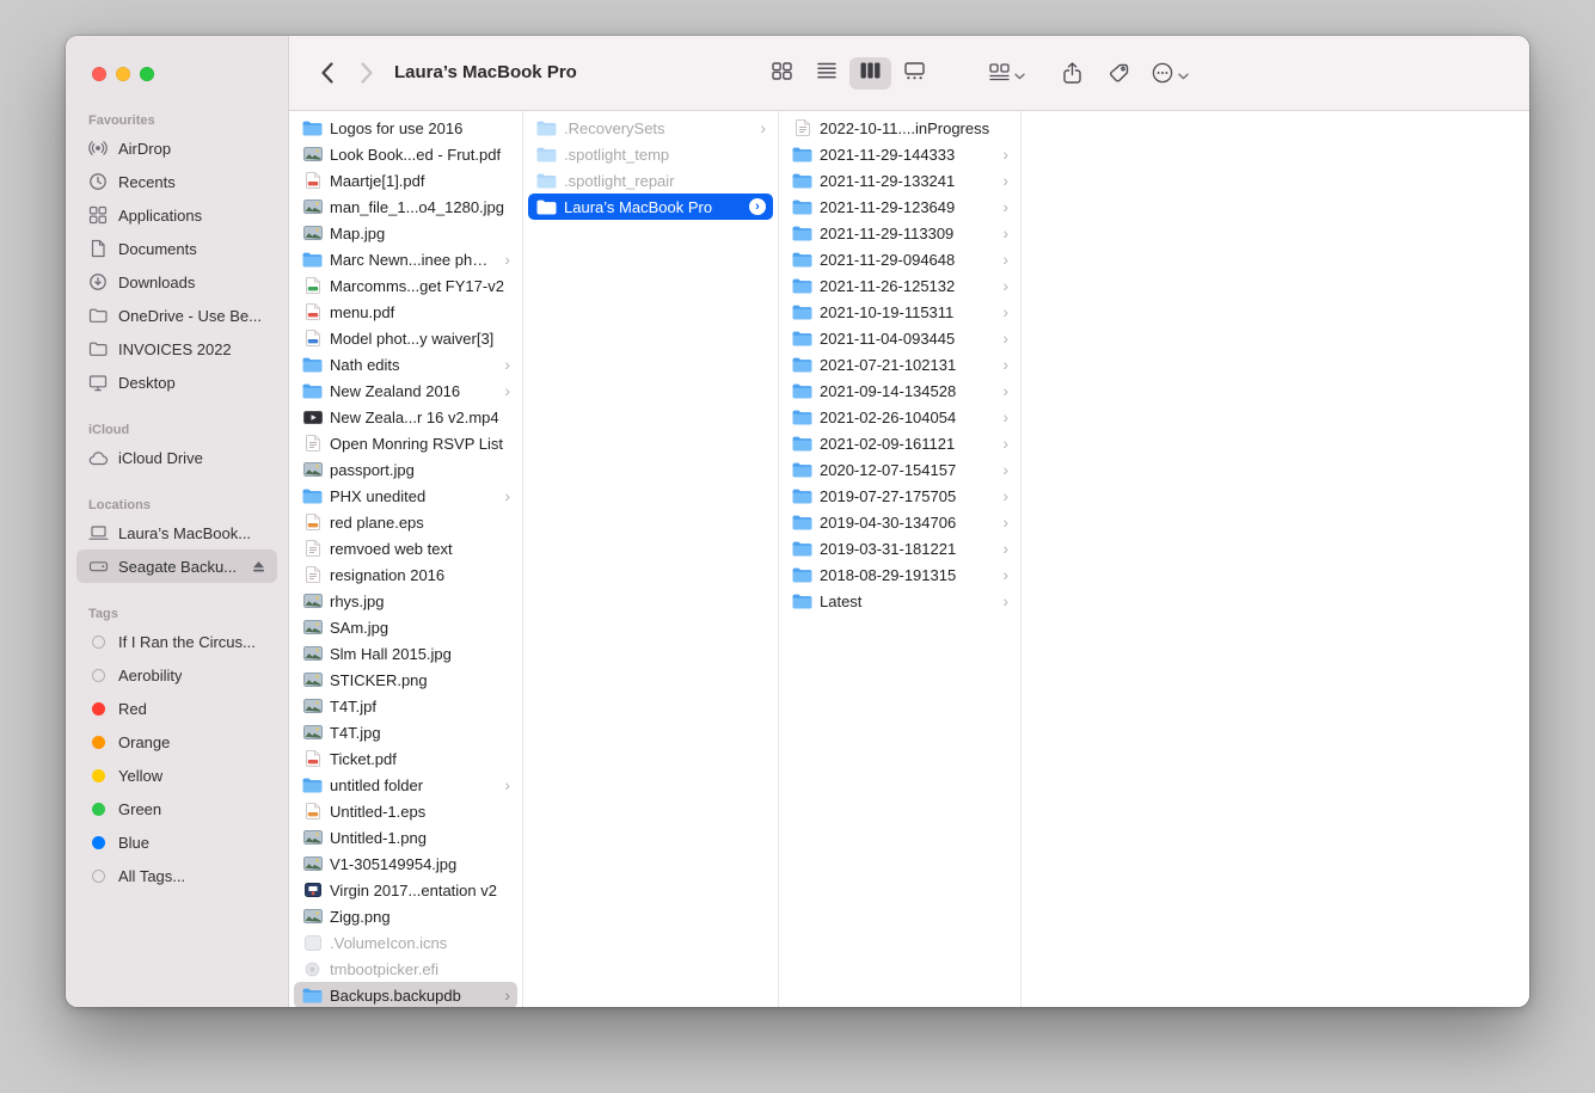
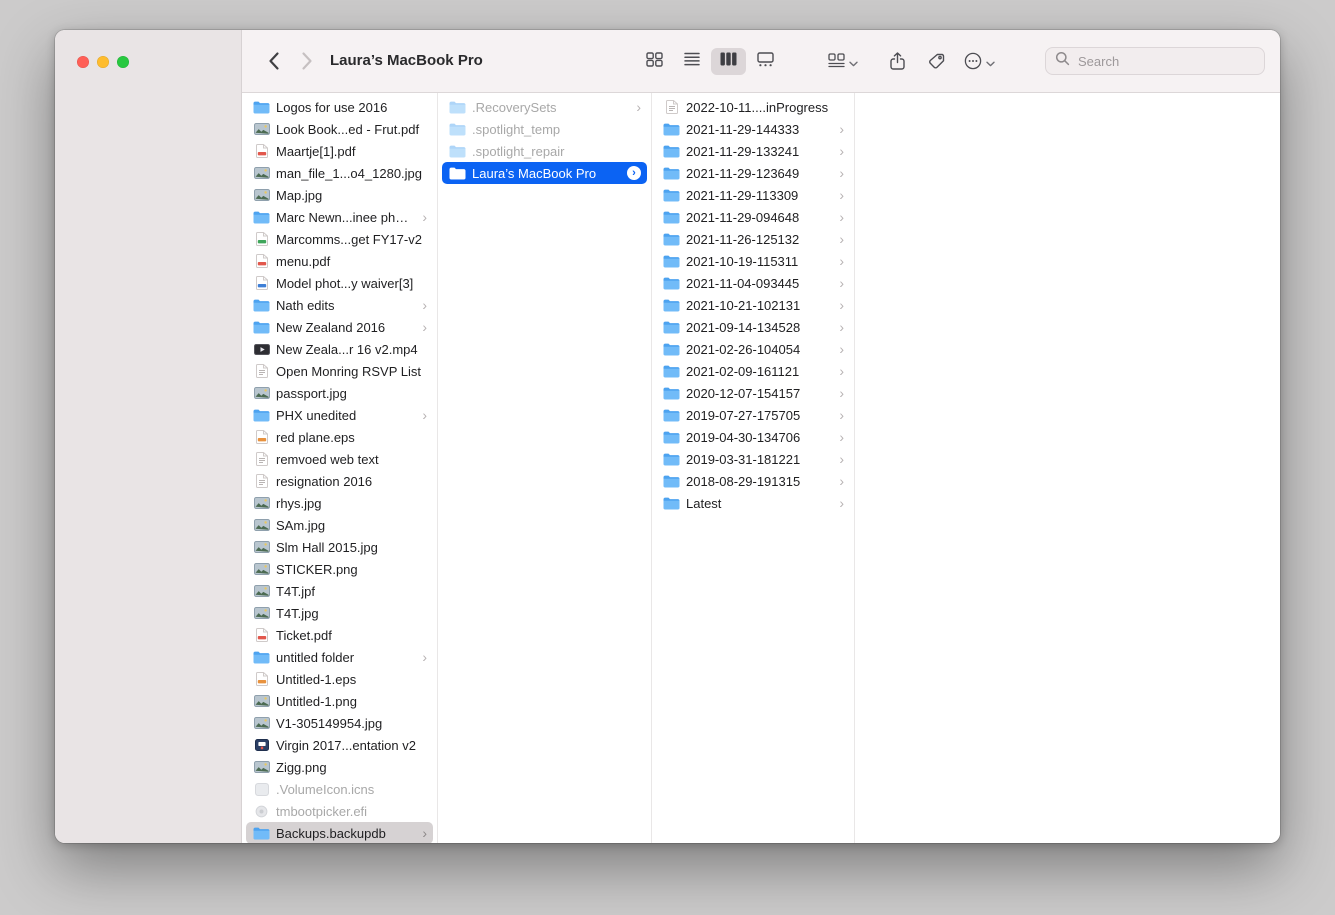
- Favourites
- AirDrop
- Recents
- Applications
- Documents
- Downloads
- OneDrive - Use Be...
- INVOICES 2022
- Desktop
- iCloud
- iCloud Drive
- Locations
- Laura’s MacBook...
- Seagate Backu...
- Tags
- If I Ran the Circus...
- Aerobility
- Red
- Orange
- Yellow
- Green
- Blue
- All Tags...
  Laura’s MacBook Pro
+ Search
  Logos for use 2016
  Look Book...ed - Frut.pdf
  Maartje[1].pdf
  man_file_1...o4_1280.jpg
  Map.jpg
  Marc Newn...inee photo
  ›
  Marcomms...get FY17-v2
  menu.pdf
  Model phot...y waiver[3]
  Nath edits
  ›
  New Zealand 2016
  ›
  New Zeala...r 16 v2.mp4
  Open Monring RSVP List
  passport.jpg
  PHX unedited
  ›
  red plane.eps
  remvoed web text
  resignation 2016
  rhys.jpg
  SAm.jpg
  Slm Hall 2015.jpg
  STICKER.png
  T4T.jpf
  T4T.jpg
  Ticket.pdf
  untitled folder
  ›
  Untitled-1.eps
  Untitled-1.png
  V1-305149954.jpg
  Virgin 2017...entation v2
  Zigg.png
  .VolumeIcon.icns
  tmbootpicker.efi
  Backups.backupdb
  ›
  .RecoverySets
  ›
  .spotlight_temp
  .spotlight_repair
  Laura’s MacBook Pro
  ›
  2022-10-11....inProgress
  2021-11-29-144333
  ›
  2021-11-29-133241
  ›
  2021-11-29-123649
  ›
  2021-11-29-113309
  ›
  2021-11-29-094648
  ›
  2021-11-26-125132
  ›
  2021-10-19-115311
  ›
  2021-11-04-093445
  ›
- 2021-07-21-102131
+ 2021-10-21-102131
  ›
  2021-09-14-134528
  ›
  2021-02-26-104054
  ›
  2021-02-09-161121
  ›
  2020-12-07-154157
  ›
  2019-07-27-175705
  ›
  2019-04-30-134706
  ›
  2019-03-31-181221
  ›
  2018-08-29-191315
  ›
  Latest
  ›
